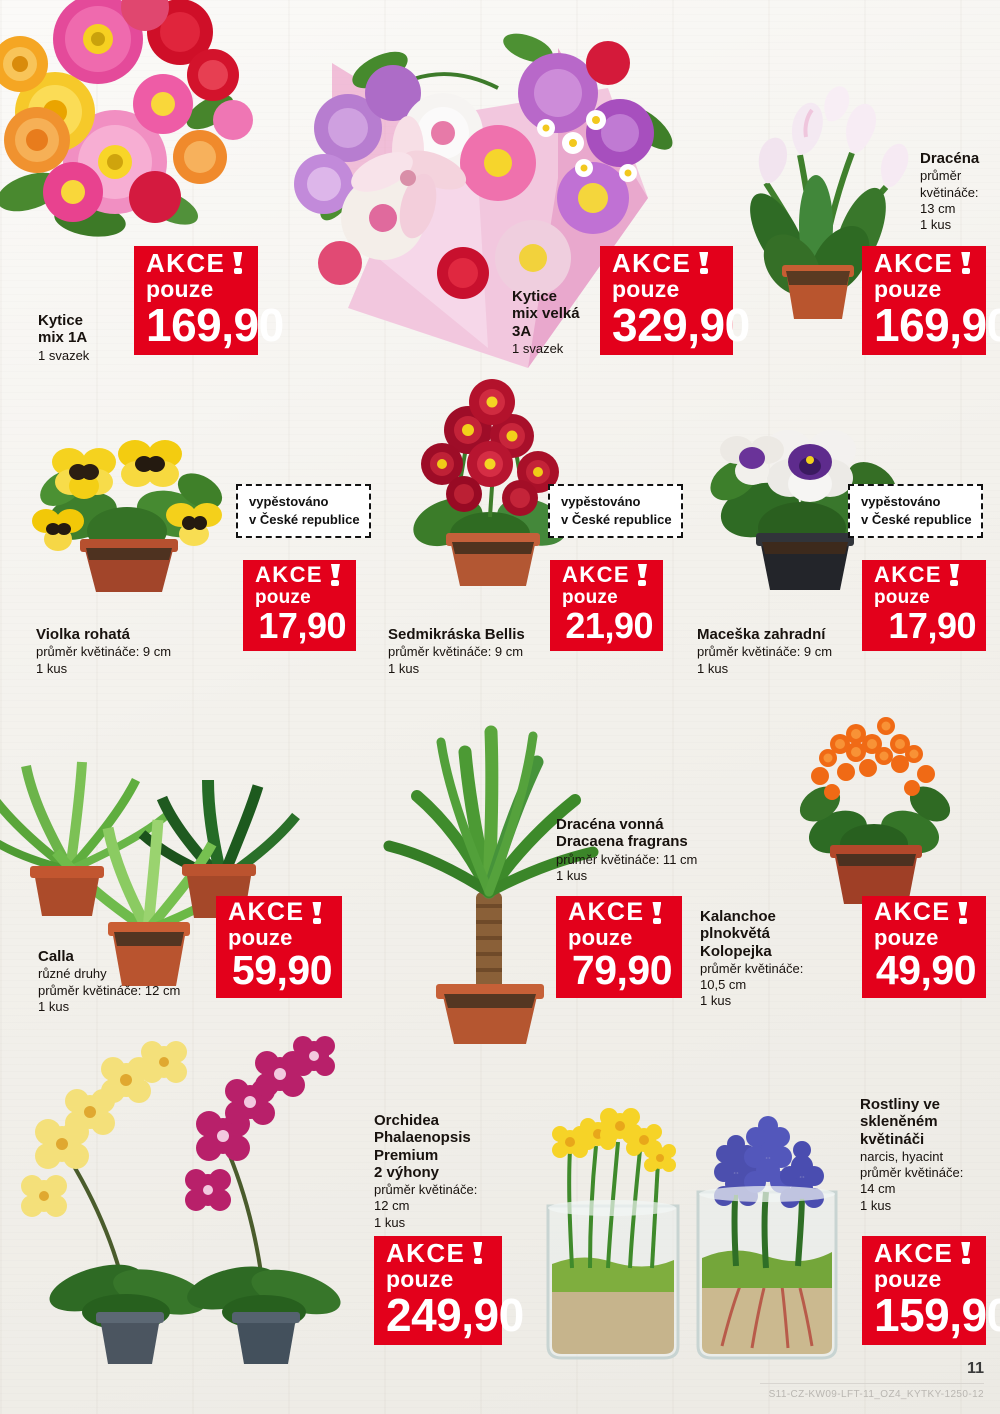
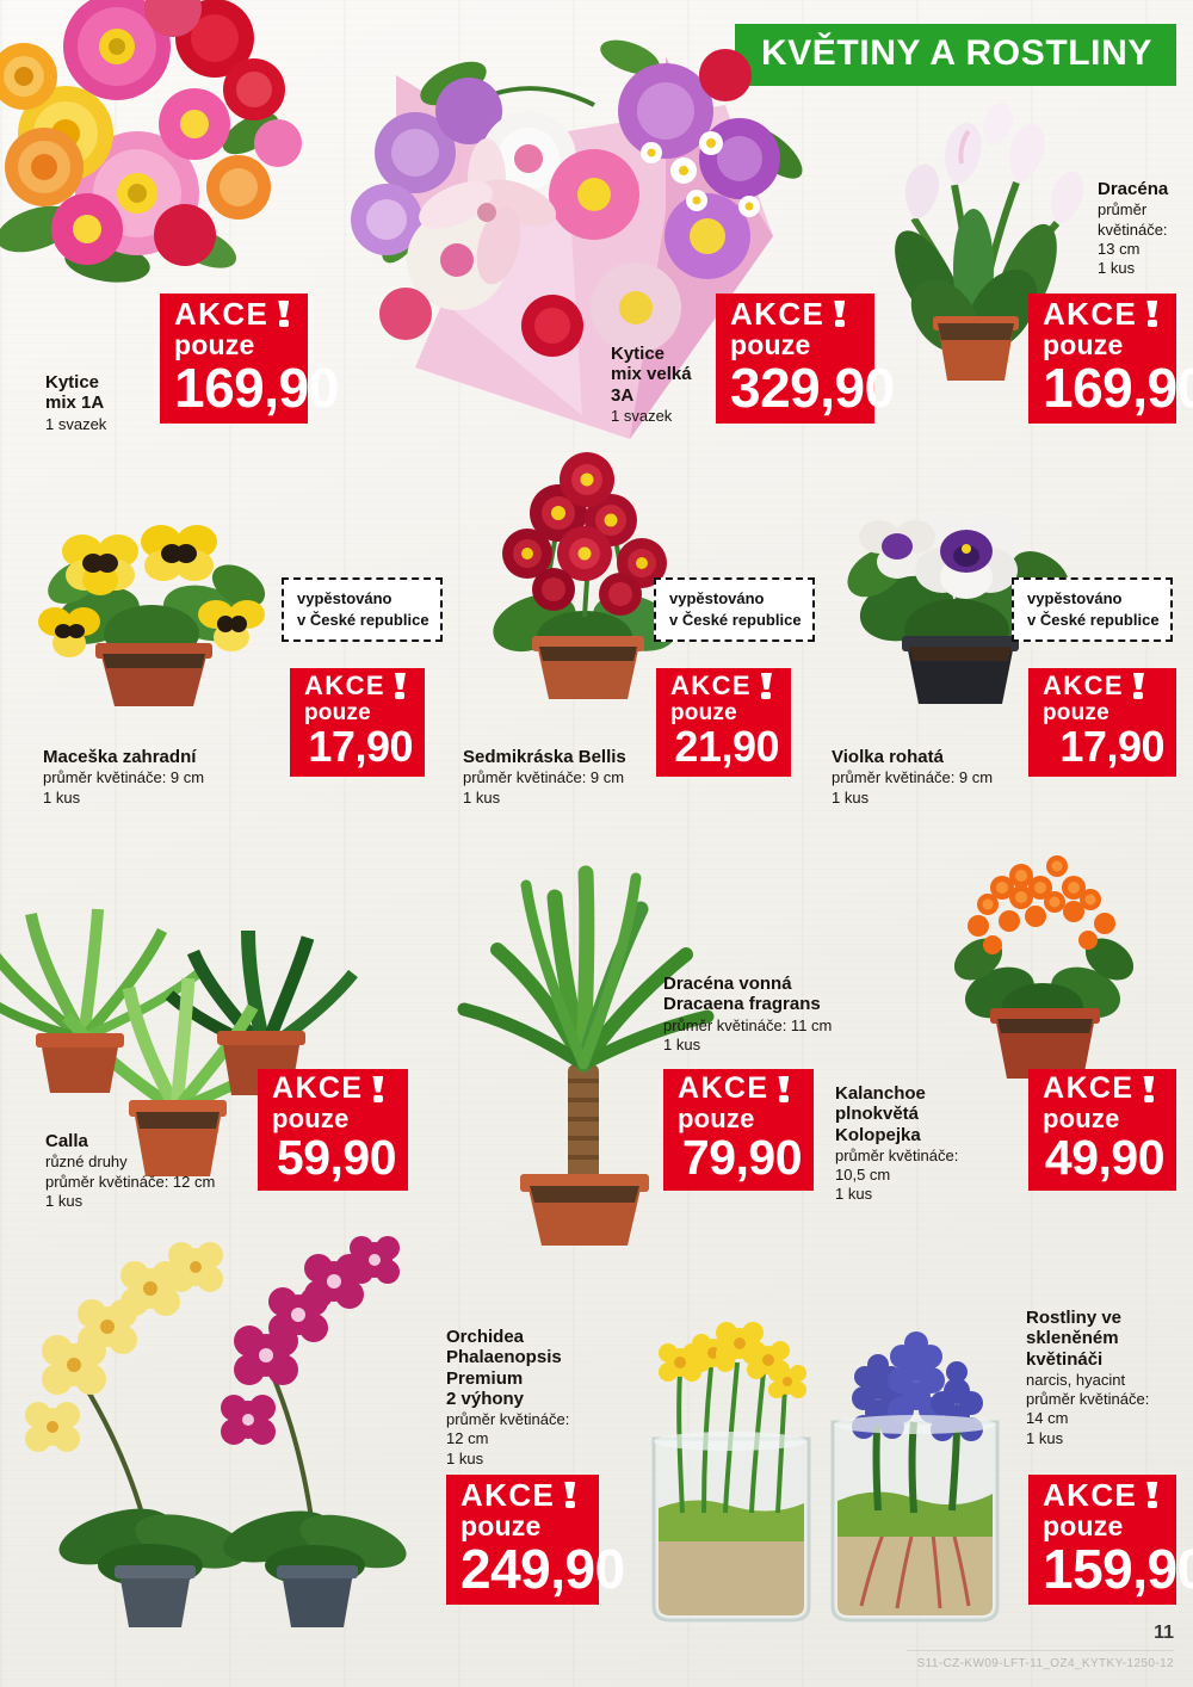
+ KVĚTINY A ROSTLINY
  AKCE
  pouze
  169,90
  Kytice
  mix 1A
  1 svazek
  AKCE
  pouze
  329,90
  Kytice
  mix velká
  3A
  1 svazek
  AKCE
  pouze
  169,90
  Dracéna
  průměr
  květináče:
  13 cm
  1 kus
  vypěstováno
  v České republice
  vypěstováno
  v České republice
  vypěstováno
  v České republice
  AKCE
  pouze
  17,90
- Violka rohatá
+ Maceška zahradní
  průměr květináče: 9 cm
  1 kus
  AKCE
  pouze
  21,90
  Sedmikráska Bellis
  průměr květináče: 9 cm
  1 kus
  AKCE
  pouze
  17,90
- Maceška zahradní
+ Violka rohatá
  průměr květináče: 9 cm
  1 kus
  AKCE
  pouze
  59,90
  Calla
  různé druhy
  průměr květináče: 12 cm
  1 kus
  Dracéna vonná
  Dracaena fragrans
  průměr květináče: 11 cm
  1 kus
  AKCE
  pouze
  79,90
  Kalanchoe
  plnokvětá
  Kolopejka
  průměr květináče:
  10,5 cm
  1 kus
  AKCE
  pouze
  49,90
  Orchidea
  Phalaenopsis
  Premium
  2 výhony
  průměr květináče:
  12 cm
  1 kus
  AKCE
  pouze
  249,90
  Rostliny ve
  skleněném
  květináči
  narcis, hyacint
  průměr květináče:
  14 cm
  1 kus
  AKCE
  pouze
  159,90
  11
  S11-CZ-KW09-LFT-11_OZ4_KYTKY-1250-12
